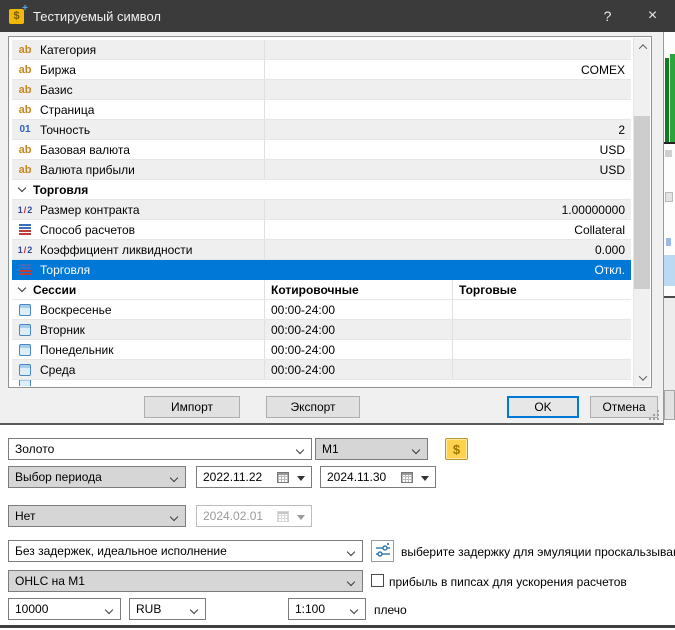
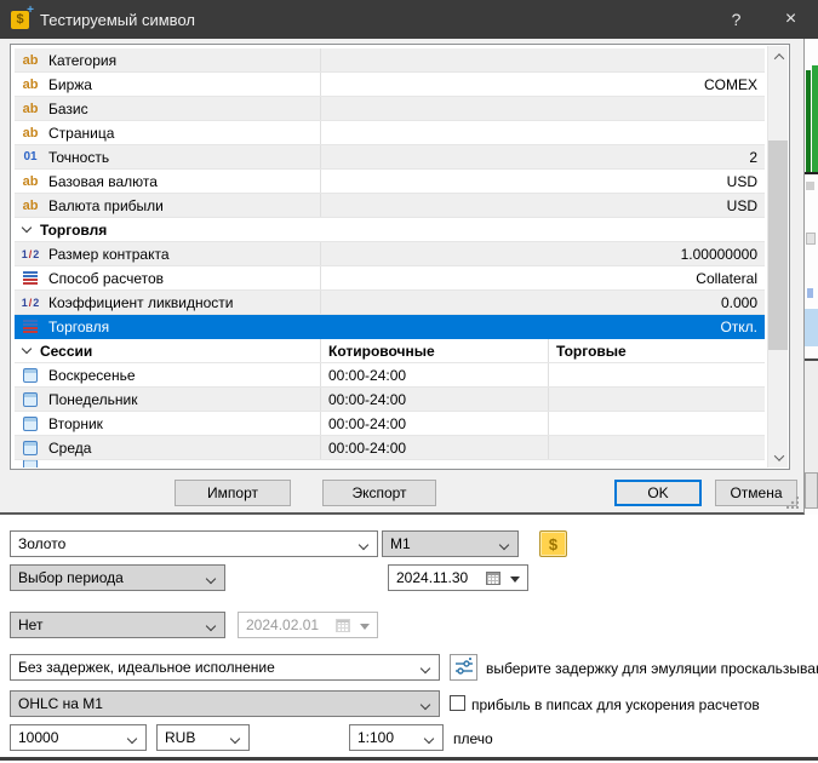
  $
  Тестируемый символ
  ?
  ×
  ab
  Категория
  ab
  Биржа
  COMEX
  ab
  Базис
  ab
  Страница
  01
  Точность
  2
  ab
  Базовая валюта
  USD
  ab
  Валюта прибыли
  USD
  Торговля
  1
  /
  2
  Размер контракта
  1.00000000
  Способ расчетов
  Collateral
  1
  /
  2
  Коэффициент ликвидности
  0.000
  Торговля
  Откл.
  Сессии
  Котировочные
  Торговые
  Воскресенье
  00:00-24:00
- Вторник
+ Понедельник
  00:00-24:00
- Понедельник
+ Вторник
  00:00-24:00
  Среда
  00:00-24:00
  Импорт
  Экспорт
  OK
  Отмена
  Золото
  M1
  $
  Выбор периода
- 2022.11.22
  2024.11.30
  Нет
  2024.02.01
  Без задержек, идеальное исполнение
  выберите задержку для эмуляции проскальзыва
  OHLC на M1
  прибыль в пипсах для ускорения расчетов
  10000
  RUB
  1:100
  плечо
